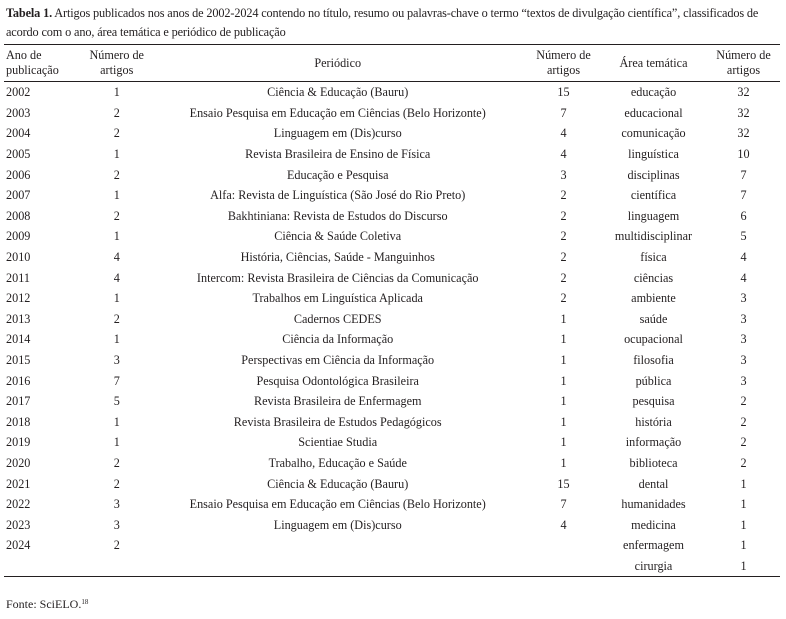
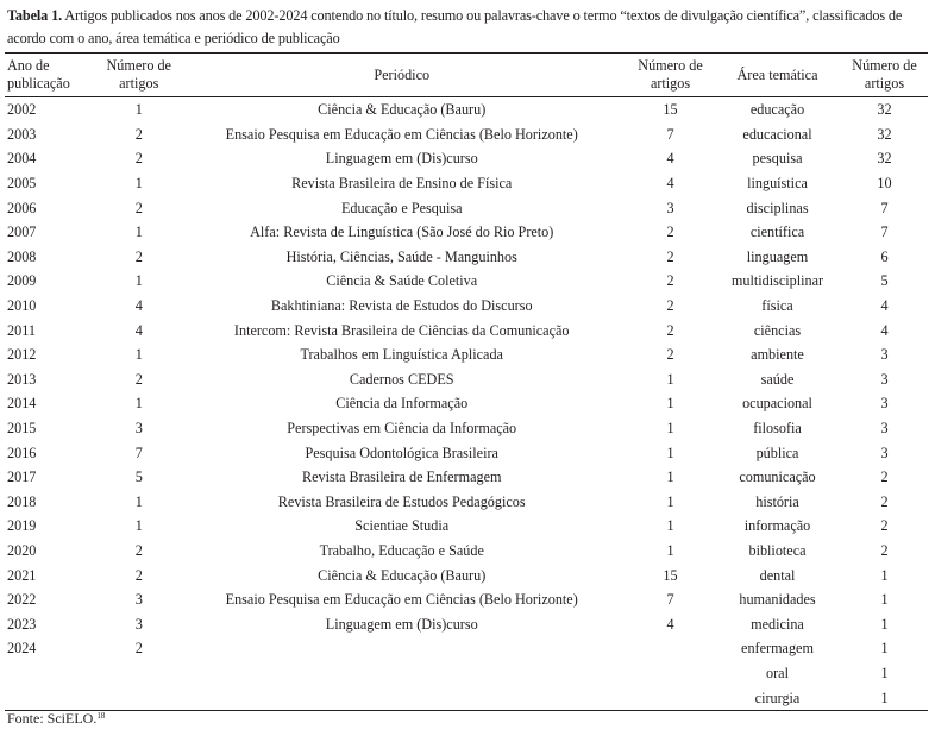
  Tabela 1. Artigos publicados nos anos de 2002-2024 contendo no título, resumo ou palavras-chave o termo “textos de divulgação científica”, classificados de acordo com o ano, área temática e periódico de publicação
  Ano de publicação	Número de artigos	Periódico	Número de artigos	Área temática	Número de artigos
  2002	1	Ciência & Educação (Bauru)	15	educação	32
  2003	2	Ensaio Pesquisa em Educação em Ciências (Belo Horizonte)	7	educacional	32
- 2004	2	Linguagem em (Dis)curso	4	comunicação	32
+ 2004	2	Linguagem em (Dis)curso	4	pesquisa	32
  2005	1	Revista Brasileira de Ensino de Física	4	linguística	10
  2006	2	Educação e Pesquisa	3	disciplinas	7
  2007	1	Alfa: Revista de Linguística (São José do Rio Preto)	2	científica	7
- 2008	2	Bakhtiniana: Revista de Estudos do Discurso	2	linguagem	6
+ 2008	2	História, Ciências, Saúde - Manguinhos	2	linguagem	6
  2009	1	Ciência & Saúde Coletiva	2	multidisciplinar	5
- 2010	4	História, Ciências, Saúde - Manguinhos	2	física	4
+ 2010	4	Bakhtiniana: Revista de Estudos do Discurso	2	física	4
  2011	4	Intercom: Revista Brasileira de Ciências da Comunicação	2	ciências	4
  2012	1	Trabalhos em Linguística Aplicada	2	ambiente	3
  2013	2	Cadernos CEDES	1	saúde	3
  2014	1	Ciência da Informação	1	ocupacional	3
  2015	3	Perspectivas em Ciência da Informação	1	filosofia	3
  2016	7	Pesquisa Odontológica Brasileira	1	pública	3
- 2017	5	Revista Brasileira de Enfermagem	1	pesquisa	2
+ 2017	5	Revista Brasileira de Enfermagem	1	comunicação	2
  2018	1	Revista Brasileira de Estudos Pedagógicos	1	história	2
  2019	1	Scientiae Studia	1	informação	2
  2020	2	Trabalho, Educação e Saúde	1	biblioteca	2
  2021	2	Ciência & Educação (Bauru)	15	dental	1
  2022	3	Ensaio Pesquisa em Educação em Ciências (Belo Horizonte)	7	humanidades	1
  2023	3	Linguagem em (Dis)curso	4	medicina	1
  2024	2			enfermagem	1
+ 				oral	1
  				cirurgia	1
  Fonte: SciELO.18
